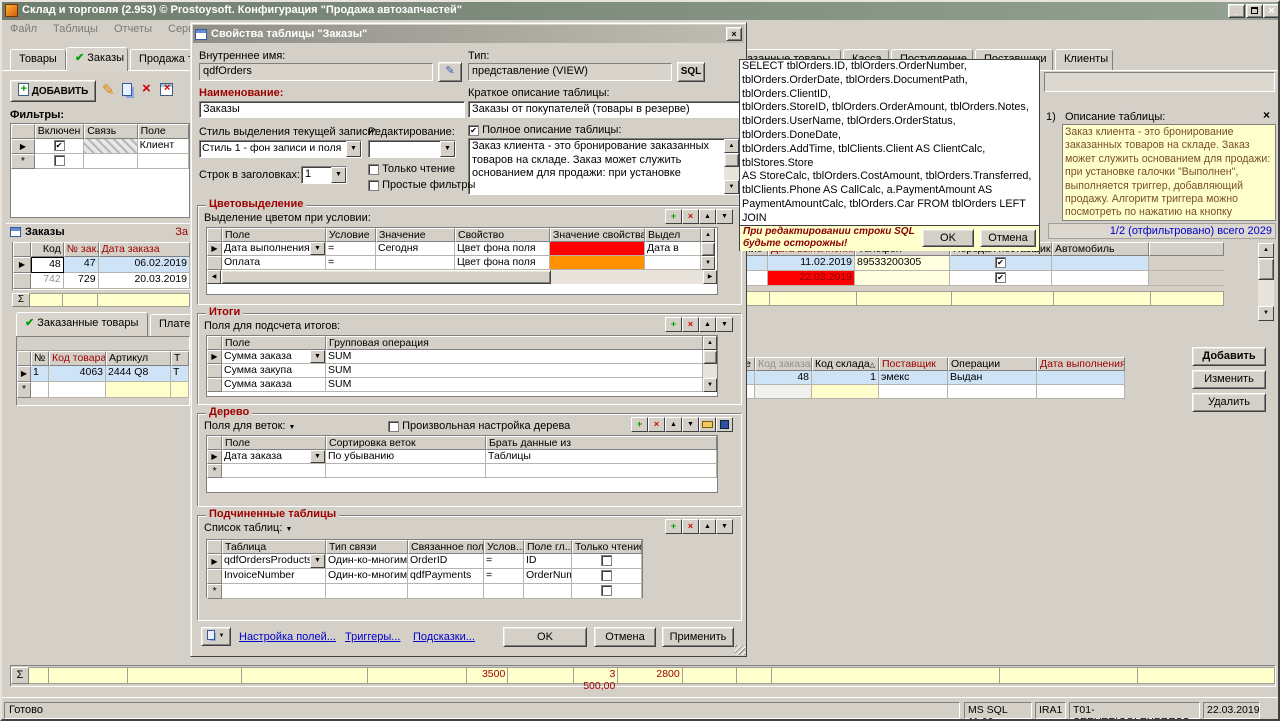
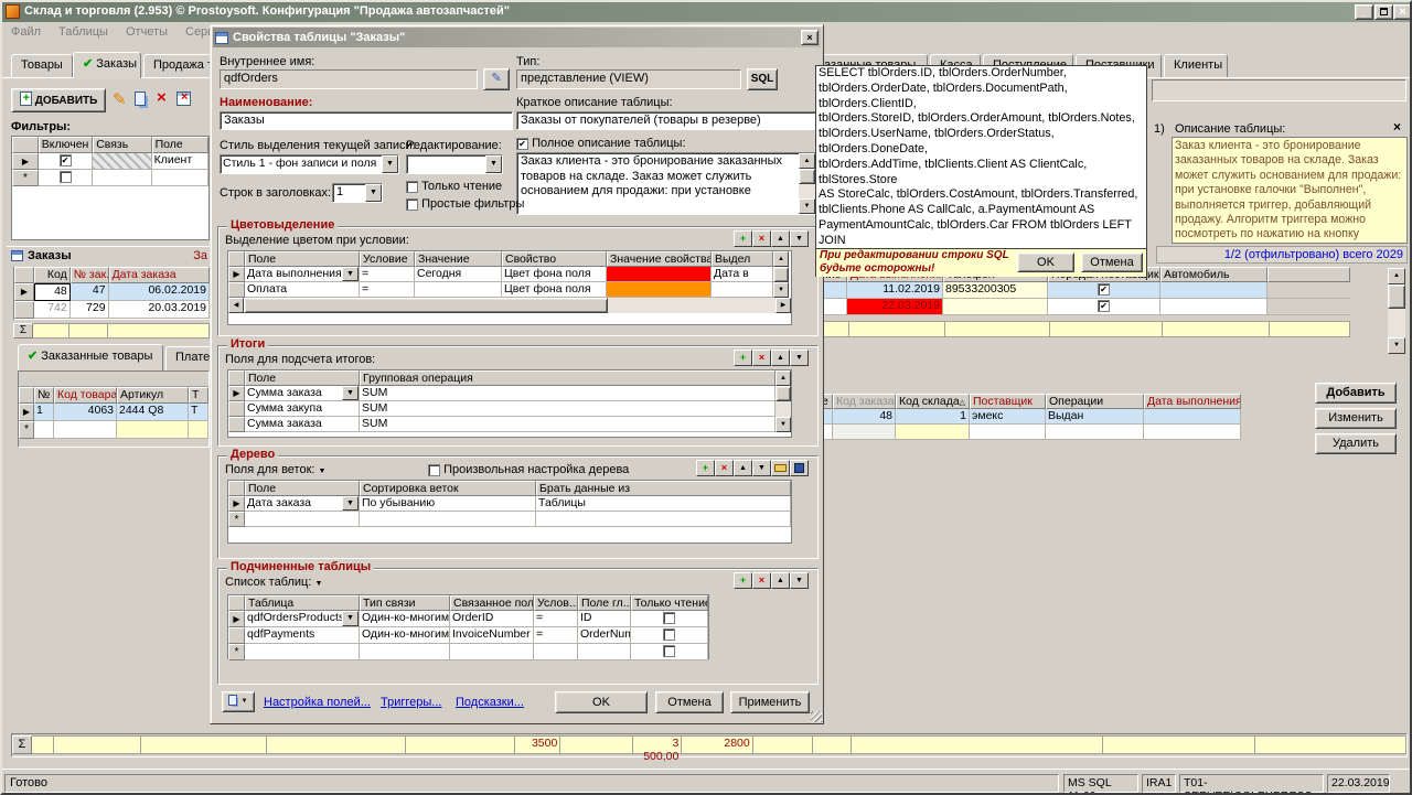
  Склад и торговля (2.953) © Prostoysoft. Конфигурация "Продажа автозапчастей"
  _
  ×
  Файл
  Таблицы
  Отчеты
  Товары
  ✔ Заказы
  Продажа
  Клиенты
  +
  ДОБАВИТЬ
  ✎
  ×
  ×
  Фильтры:
  Включен
  Связь
  Поле
  ▶
  ✔
  Клиент
  *
  Заказы
  За
  Код
  Дата заказа
  ▶
  48
  47
  06.02.2019
  742
  729
  20.03.2019
  Σ
  ✔ Заказанные товары
  Плате
  №
  Код товара
  Артикул
  Т
  ▶
  1
  4063
  2444 Q8
  Т
  *
  1)
  Описание таблицы:
  ×
  Заказ клиента - это бронирование заказанных товаров на складе. Заказ может служить основанием для продажи: при установке галочки "Выполнен", выполняется триггер, добавляющий продажу. Алгоритм триггера можно посмотреть по нажатию на кнопку
  1/2 (отфильтровано) всего 2029
  Автомобиль
  11.02.2019
  89533200305
  ✔
  22.03.2019
  ✔
  е
  Код заказа
  Код склада
  Поставщик
  Операции
  Дата выполнения
  48
  1
  эмекс
  Выдан
  Добавить
  Изменить
  Удалить
  Σ
  3500
  3 500,00
  2800
  Готово
  IRA1
  22.03.2019
  Свойства таблицы "Заказы"
  ×
  Внутреннее имя:
  Тип:
  qdfOrders
  ✎
  представление (VIEW)
  SQL
  Наименование:
  Краткое описание таблицы:
  Заказы
  Заказы от покупателей (товары в резерве)
  Стиль выделения текущей записи:
  Редактирование:
  Стиль 1 - фон записи и поля
  ✔ Полное описание таблицы:
  Заказ клиента - это бронирование заказанных товаров на складе. Заказ может служить основанием для продажи: при установке
  Строк в заголовках:
  1
  Только чтение
  Простые фильтры
  Цветовыделение
  Выделение цветом при условии:
  Поле
  Условие
  Значение
  Свойство
  Значение свойства
  Выдел
  ▶
  Дата выполнения
  =
  Сегодня
  Цвет фона поля
  Дата в
  Оплата
  =
  Цвет фона поля
  Итоги
  Поля для подсчета итогов:
  Поле
  Групповая операция
  ▶
  Сумма заказа
  SUM
  Сумма закупа
  SUM
  Сумма заказа
  SUM
  Дерево
  Поля для веток:
  Произвольная настройка дерева
  Поле
  Сортировка веток
  Брать данные из
  ▶
  Дата заказа
  По убыванию
  Таблицы
  *
  Подчиненные таблицы
  Список таблиц:
  Таблица
  Тип связи
  Связанное пол
  Услов..
  Поле гл..
  Только чтение
  ▶
  qdfOrdersProduct
  Один-ко-многим
  OrderID
  =
  ID
- InvoiceNumber
+ qdfPayments
  Один-ко-многим
- qdfPayments
+ InvoiceNumber
  =
  OrderNum
  *
  Настройка полей...
  Триггеры...
  Подсказки...
  OK
  Отмена
  Применить
  SELECT tblOrders.ID, tblOrders.OrderNumber,
  tblOrders.OrderDate, tblOrders.DocumentPath, tblOrders.ClientID,
  tblOrders.StoreID, tblOrders.OrderAmount, tblOrders.Notes,
  tblOrders.UserName, tblOrders.OrderStatus, tblOrders.DoneDate,
  tblOrders.AddTime, tblClients.Client AS ClientCalc, tblStores.Store
  AS StoreCalc, tblOrders.CostAmount, tblOrders.Transferred,
  tblClients.Phone AS CallCalc, a.PaymentAmount AS
  PaymentAmountCalc, tblOrders.Car FROM tblOrders LEFT JOIN
  При редактировании строки SQL
  будьте осторожны!
  OK
  Отмена
